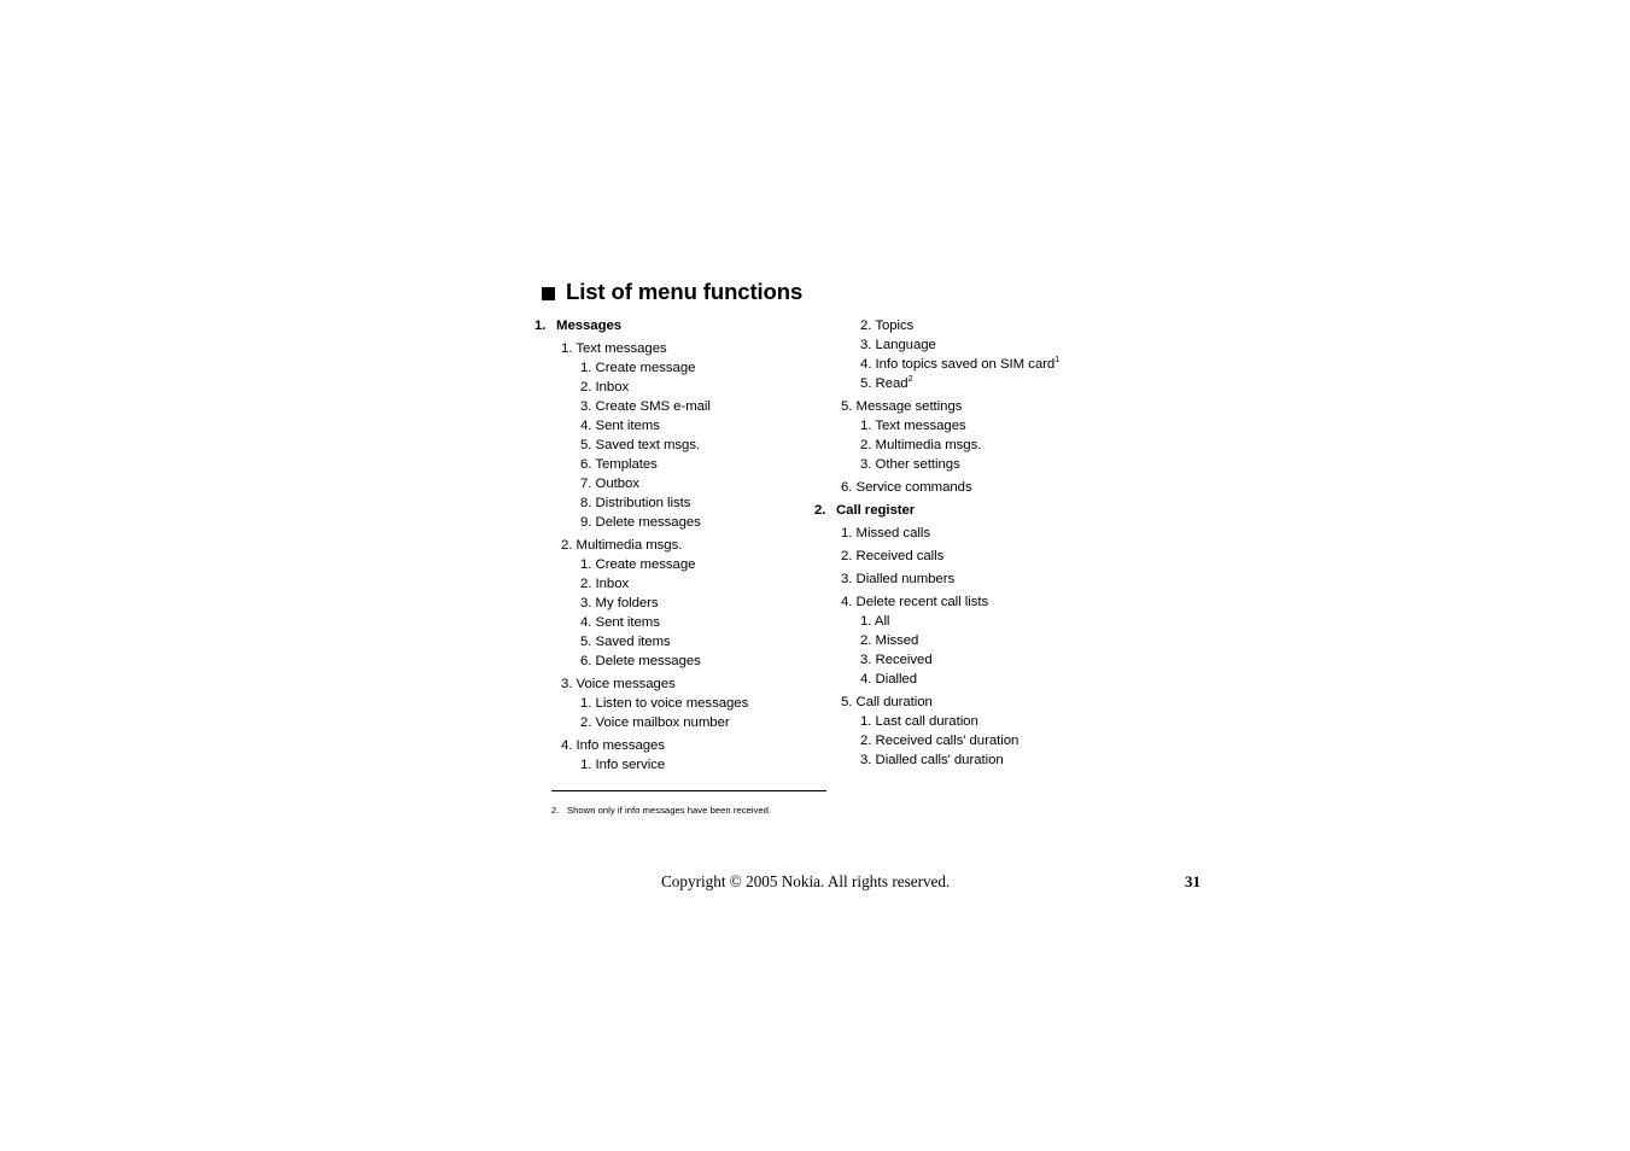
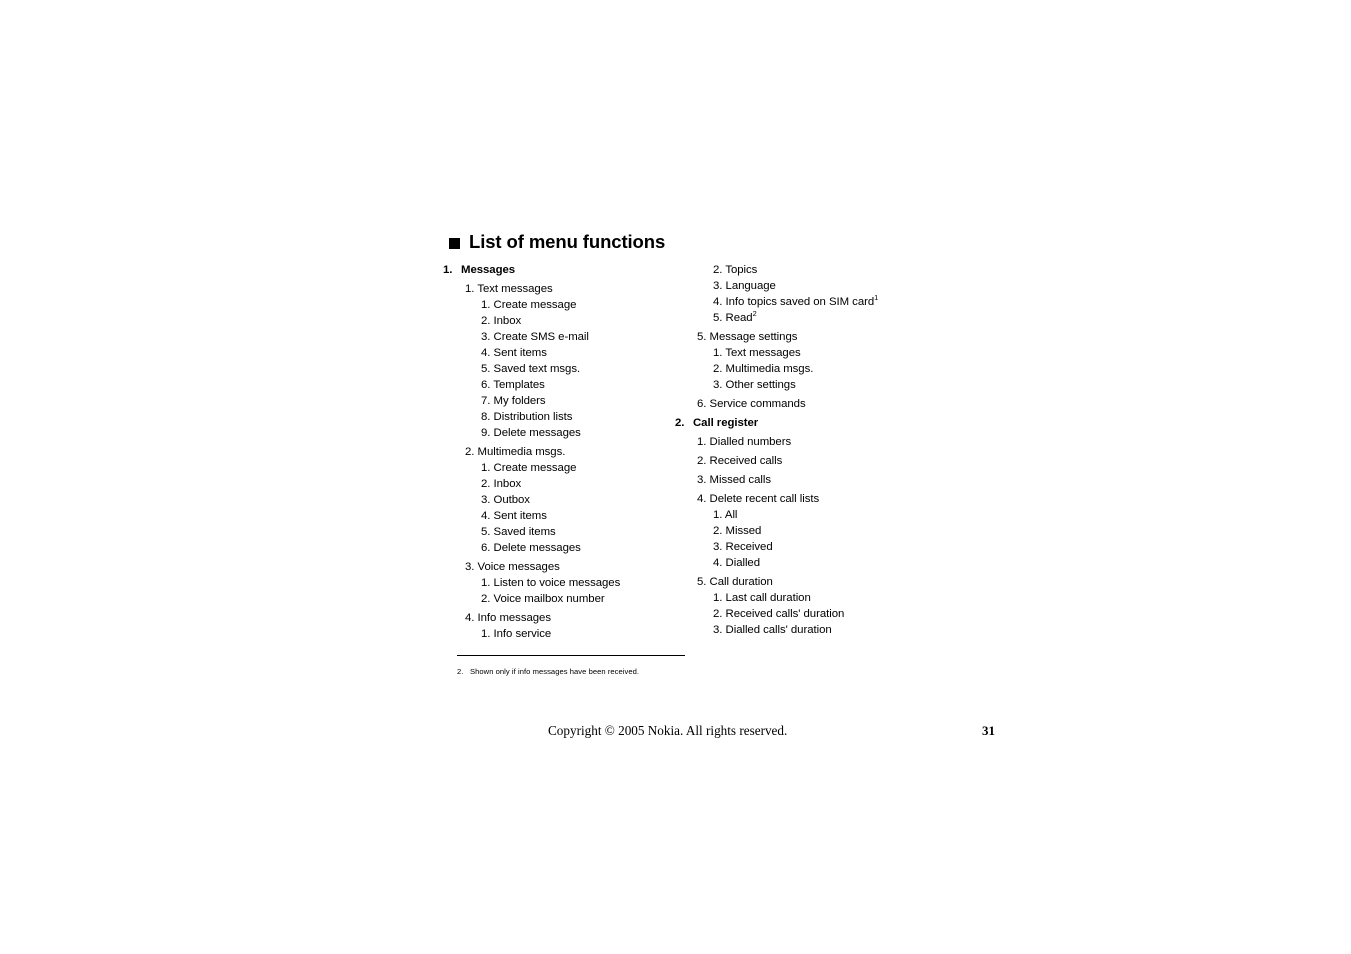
  List of menu functions
  1. Messages
  1. Text messages
  1. Create message
  2. Inbox
  3. Create SMS e-mail
  4. Sent items
  5. Saved text msgs.
  6. Templates
- 7. Outbox
+ 7. My folders
  8. Distribution lists
  9. Delete messages
  2. Multimedia msgs.
  1. Create message
  2. Inbox
- 3. My folders
+ 3. Outbox
  4. Sent items
  5. Saved items
  6. Delete messages
  3. Voice messages
  1. Listen to voice messages
  2. Voice mailbox number
  4. Info messages
  1. Info service
  2. Topics
  3. Language
  4. Info topics saved on SIM card1
  5. Read2
  5. Message settings
  1. Text messages
  2. Multimedia msgs.
  3. Other settings
  6. Service commands
  2. Call register
- 1. Missed calls
+ 1. Dialled numbers
  2. Received calls
- 3. Dialled numbers
+ 3. Missed calls
  4. Delete recent call lists
  1. All
  2. Missed
  3. Received
  4. Dialled
  5. Call duration
  1. Last call duration
  2. Received calls' duration
  3. Dialled calls' duration
  2. Shown only if info messages have been received.
  Copyright © 2005 Nokia. All rights reserved.
  31
